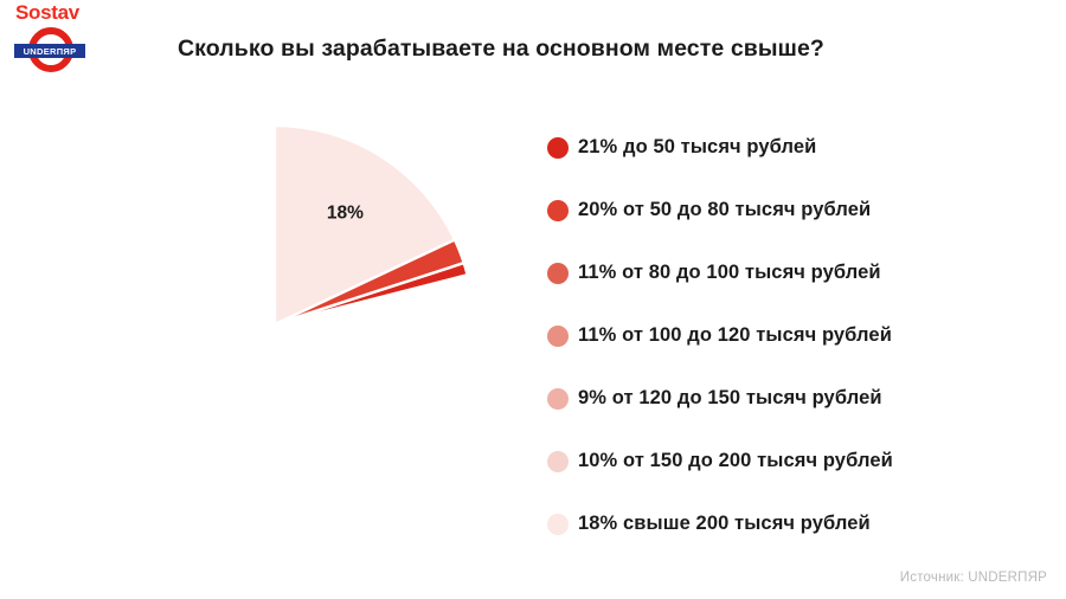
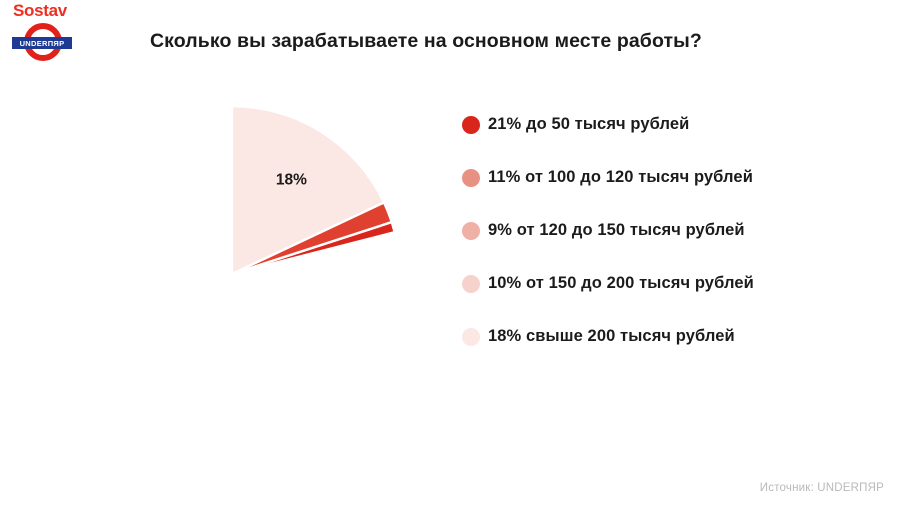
  Sostav
  UNDERПЯР
- Сколько вы зарабатываете на основном месте свыше?
+ Сколько вы зарабатываете на основном месте работы?
  18%
  21% до 50 тысяч рублей
- 20% от 50 до 80 тысяч рублей
- 11% от 80 до 100 тысяч рублей
  11% от 100 до 120 тысяч рублей
  9% от 120 до 150 тысяч рублей
  10% от 150 до 200 тысяч рублей
  18% свыше 200 тысяч рублей
  Источник: UNDERПЯР
